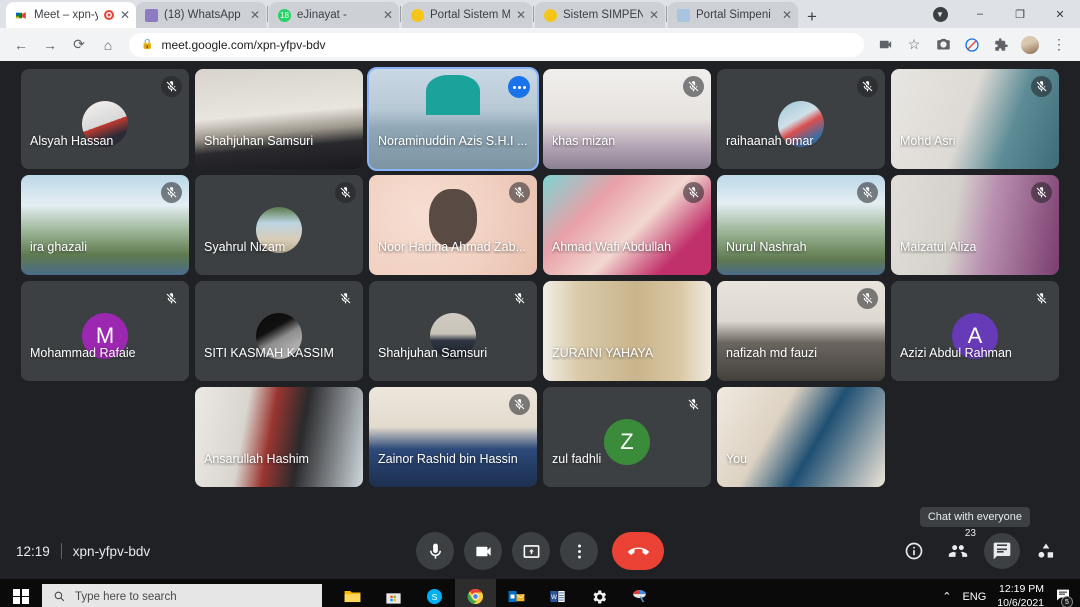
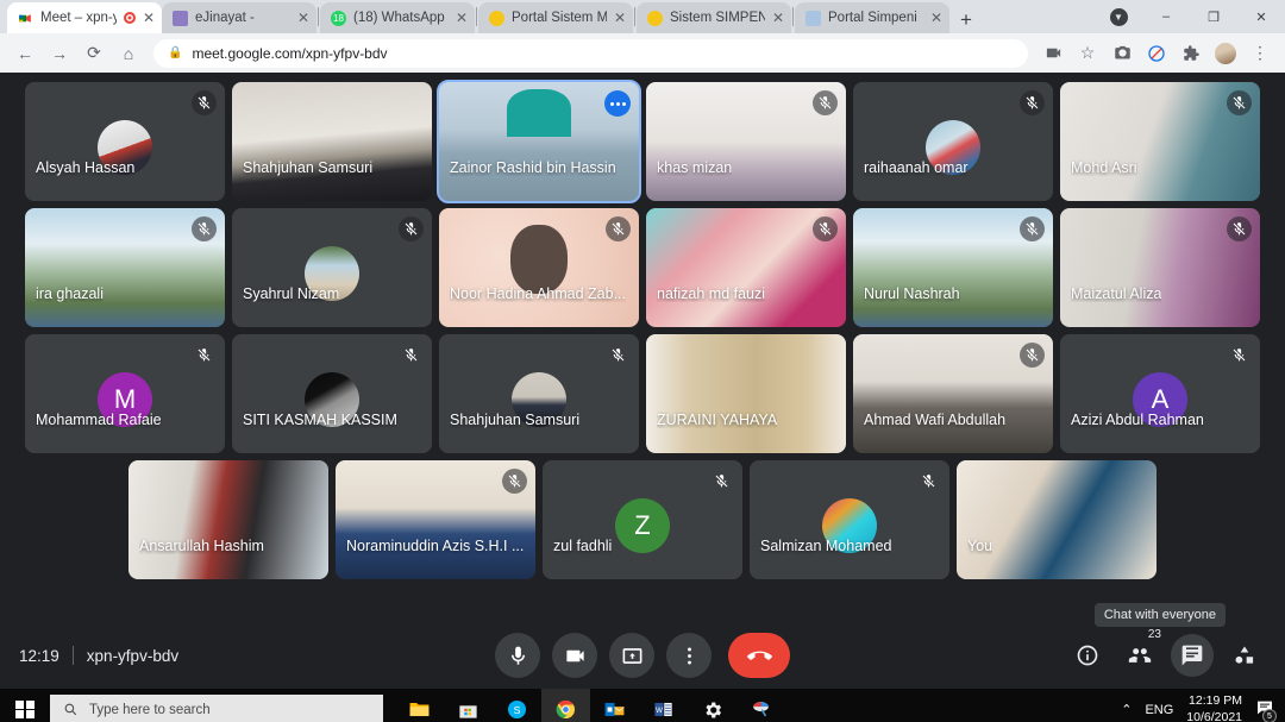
  Meet – xpn-y
  ✕
- (18) WhatsApp
+ eJinayat -
  ✕
  18
- eJinayat -
+ (18) WhatsApp
  ✕
  Portal Sistem M
  ✕
  Sistem SIMPEN
  ✕
  Portal Simpeni
  ✕
  +
  ▼
  –
  ❐
  ✕
  ←
  →
  ⟳
  ⌂
  🔒
  meet.google.com/xpn-yfpv-bdv
  ☆
  ⋮
  Alsyah Hassan
  Shahjuhan Samsuri
- Noraminuddin Azis S.H.I ...
+ Zainor Rashid bin Hassin
  khas mizan
  raihaanah omar
  Mohd Asri
  ira ghazali
  Syahrul Nizam
  Noor Hadina Ahmad Zab...
- Ahmad Wafi Abdullah
+ nafizah md fauzi
  Nurul Nashrah
  Maizatul Aliza
  M
  Mohammad Rafaie
  SITI KASMAH KASSIM
  Shahjuhan Samsuri
  ZURAINI YAHAYA
- nafizah md fauzi
+ Ahmad Wafi Abdullah
  A
  Azizi Abdul Rahman
  Ansarullah Hashim
- Zainor Rashid bin Hassin
+ Noraminuddin Azis S.H.I ...
  Z
  zul fadhli
+ Salmizan Mohamed
  You
  12:19
  xpn-yfpv-bdv
  23
  Chat with everyone
  Type here to search
  S
  ⌃
  ENG
  12:19 PM
  10/6/2021
